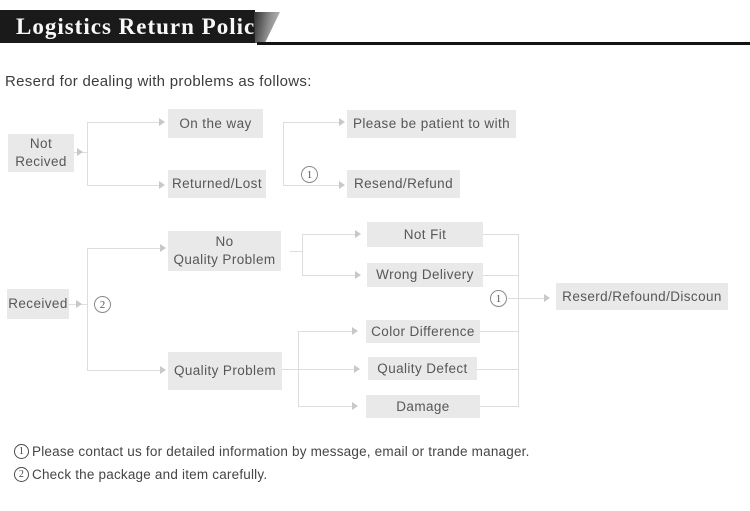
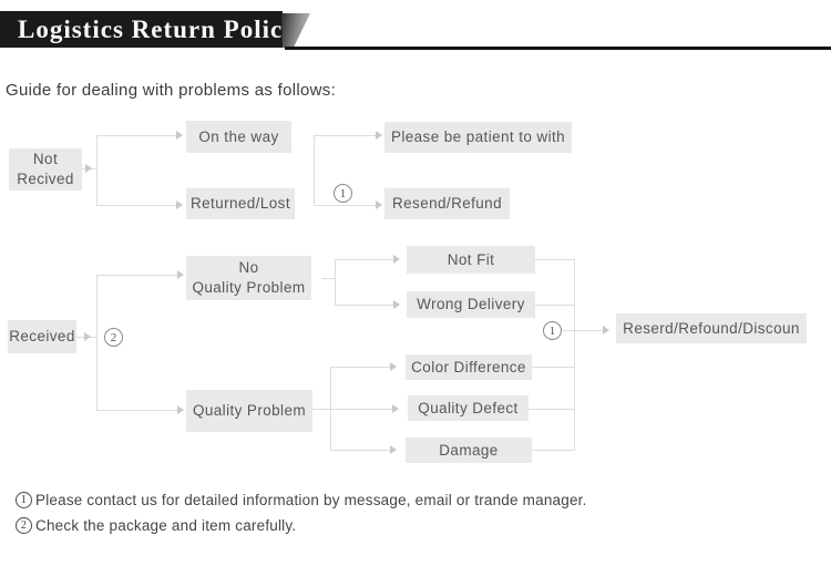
  Logistics Return Polic
- Reserd for dealing with problems as follows:
+ Guide for dealing with problems as follows:
  Not
  Recived
  On the way
  Returned/Lost
  Please be patient to with
  Resend/Refund
  Received
  No
  Quality Problem
  Quality Problem
  Not Fit
  Wrong Delivery
  Color Difference
  Quality Defect
  Damage
  Reserd/Refound/Discoun
  1
  2
  1
  1
  Please contact us for detailed information by message, email or trande manager.
  2
  Check the package and item carefully.
